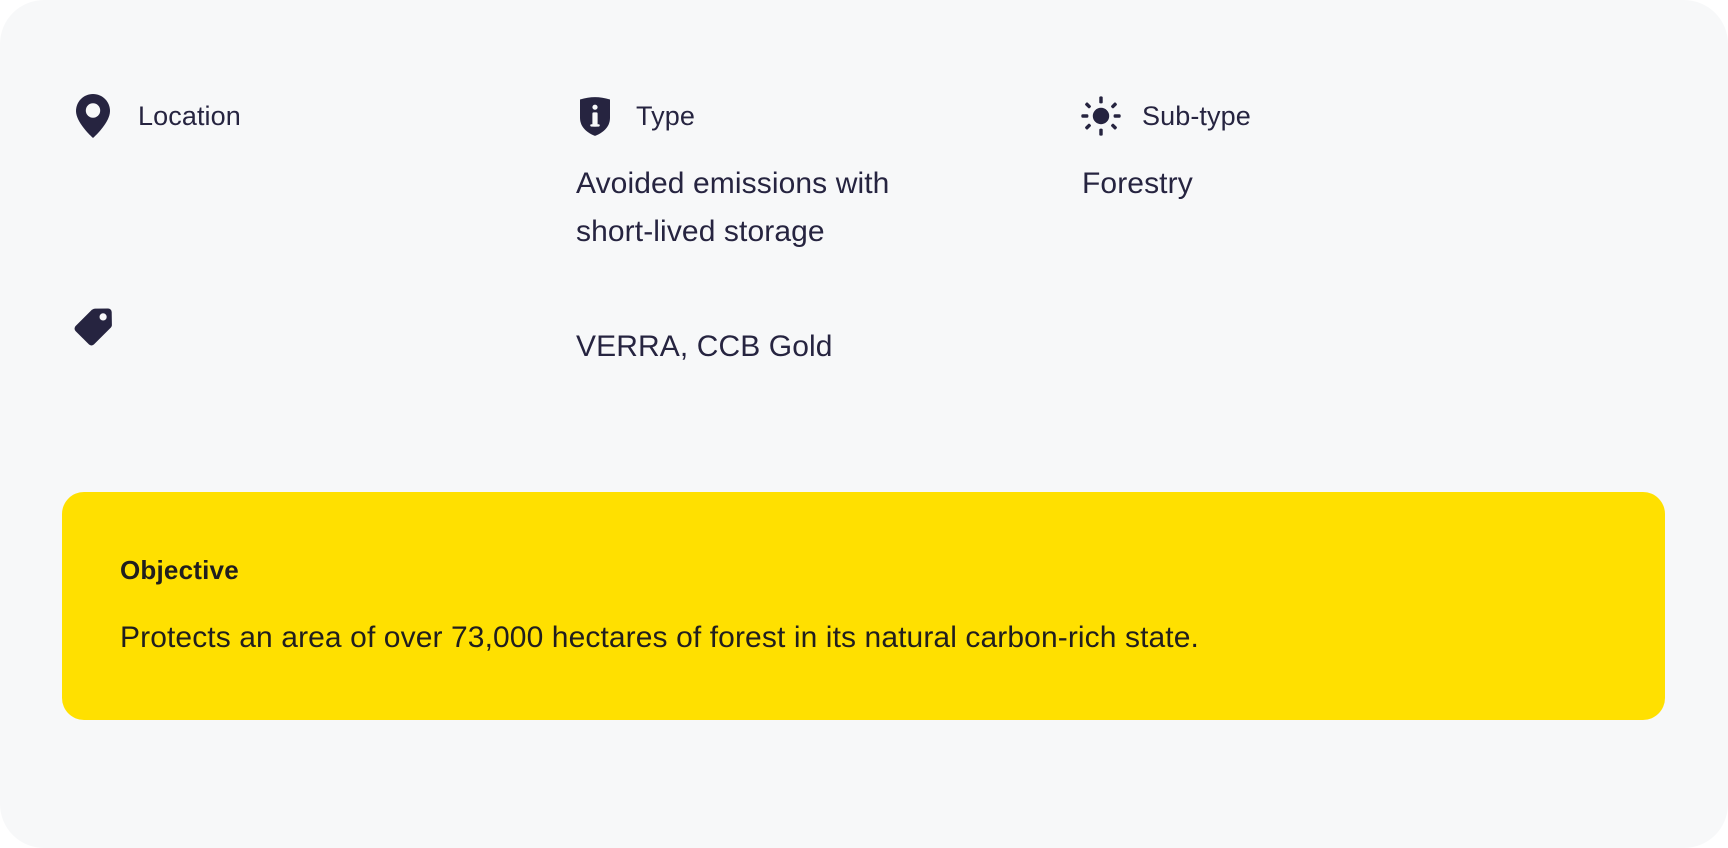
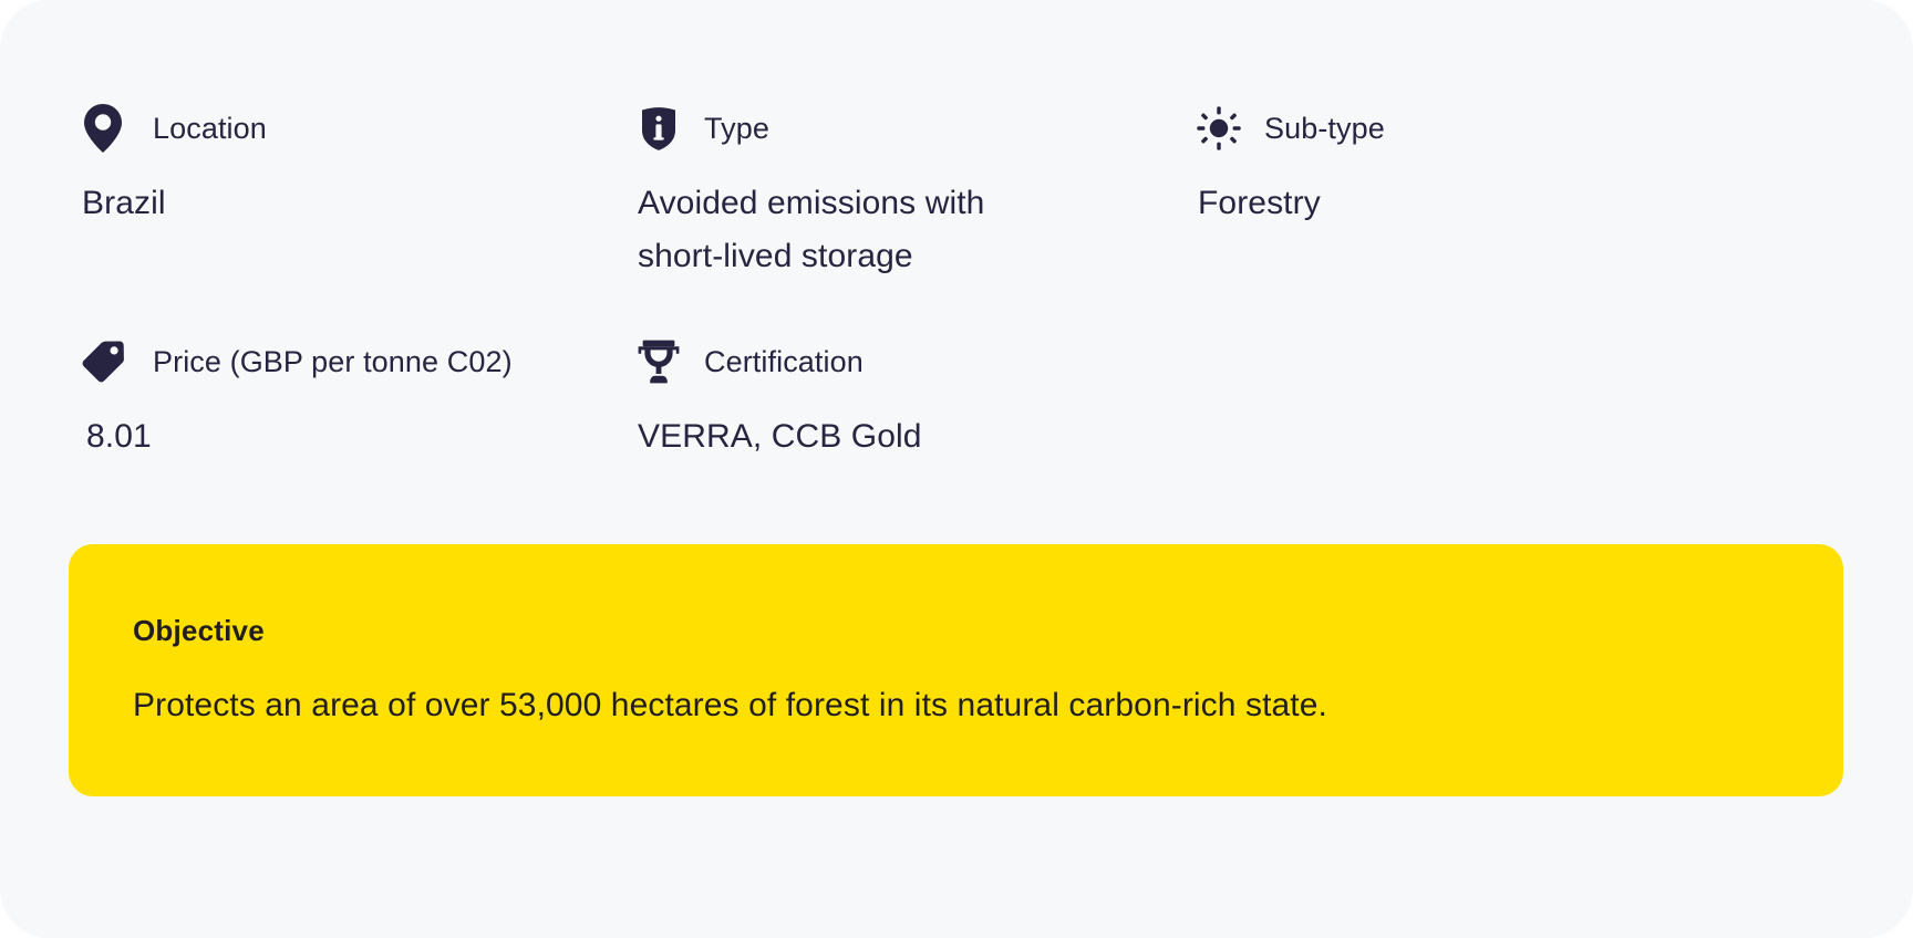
  Location
+ Brazil
  Type
  Avoided emissions with short-lived storage
  Sub-type
  Forestry
+ Price (GBP per tonne C02)
+ 8.01
+ Certification
  VERRA, CCB Gold
  Objective
- Protects an area of over 73,000 hectares of forest in its natural carbon-rich state.
+ Protects an area of over 53,000 hectares of forest in its natural carbon-rich state.
